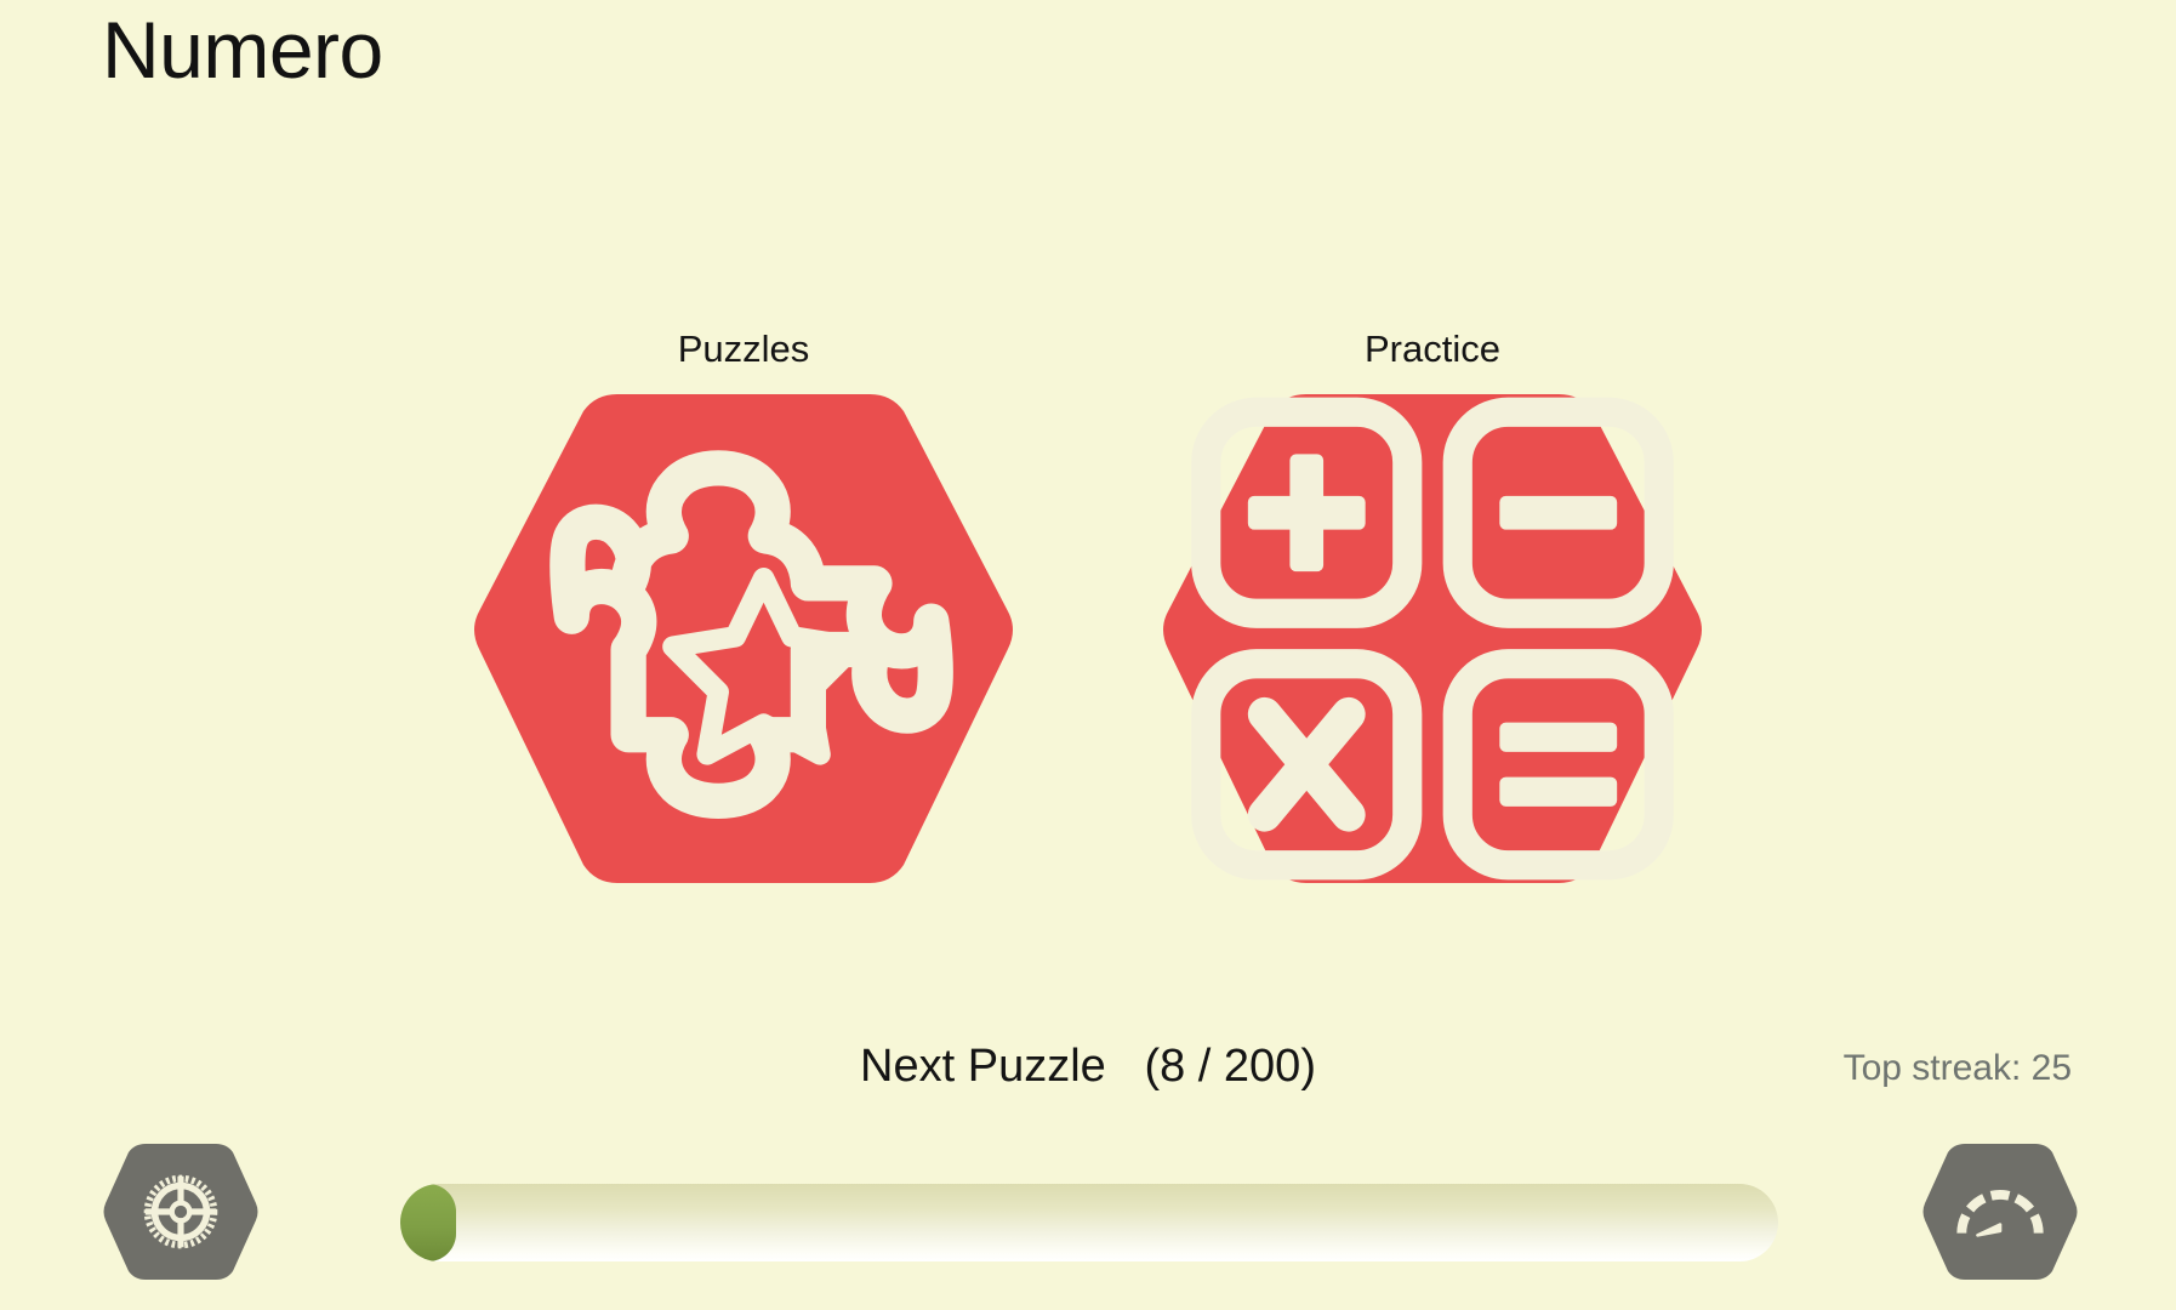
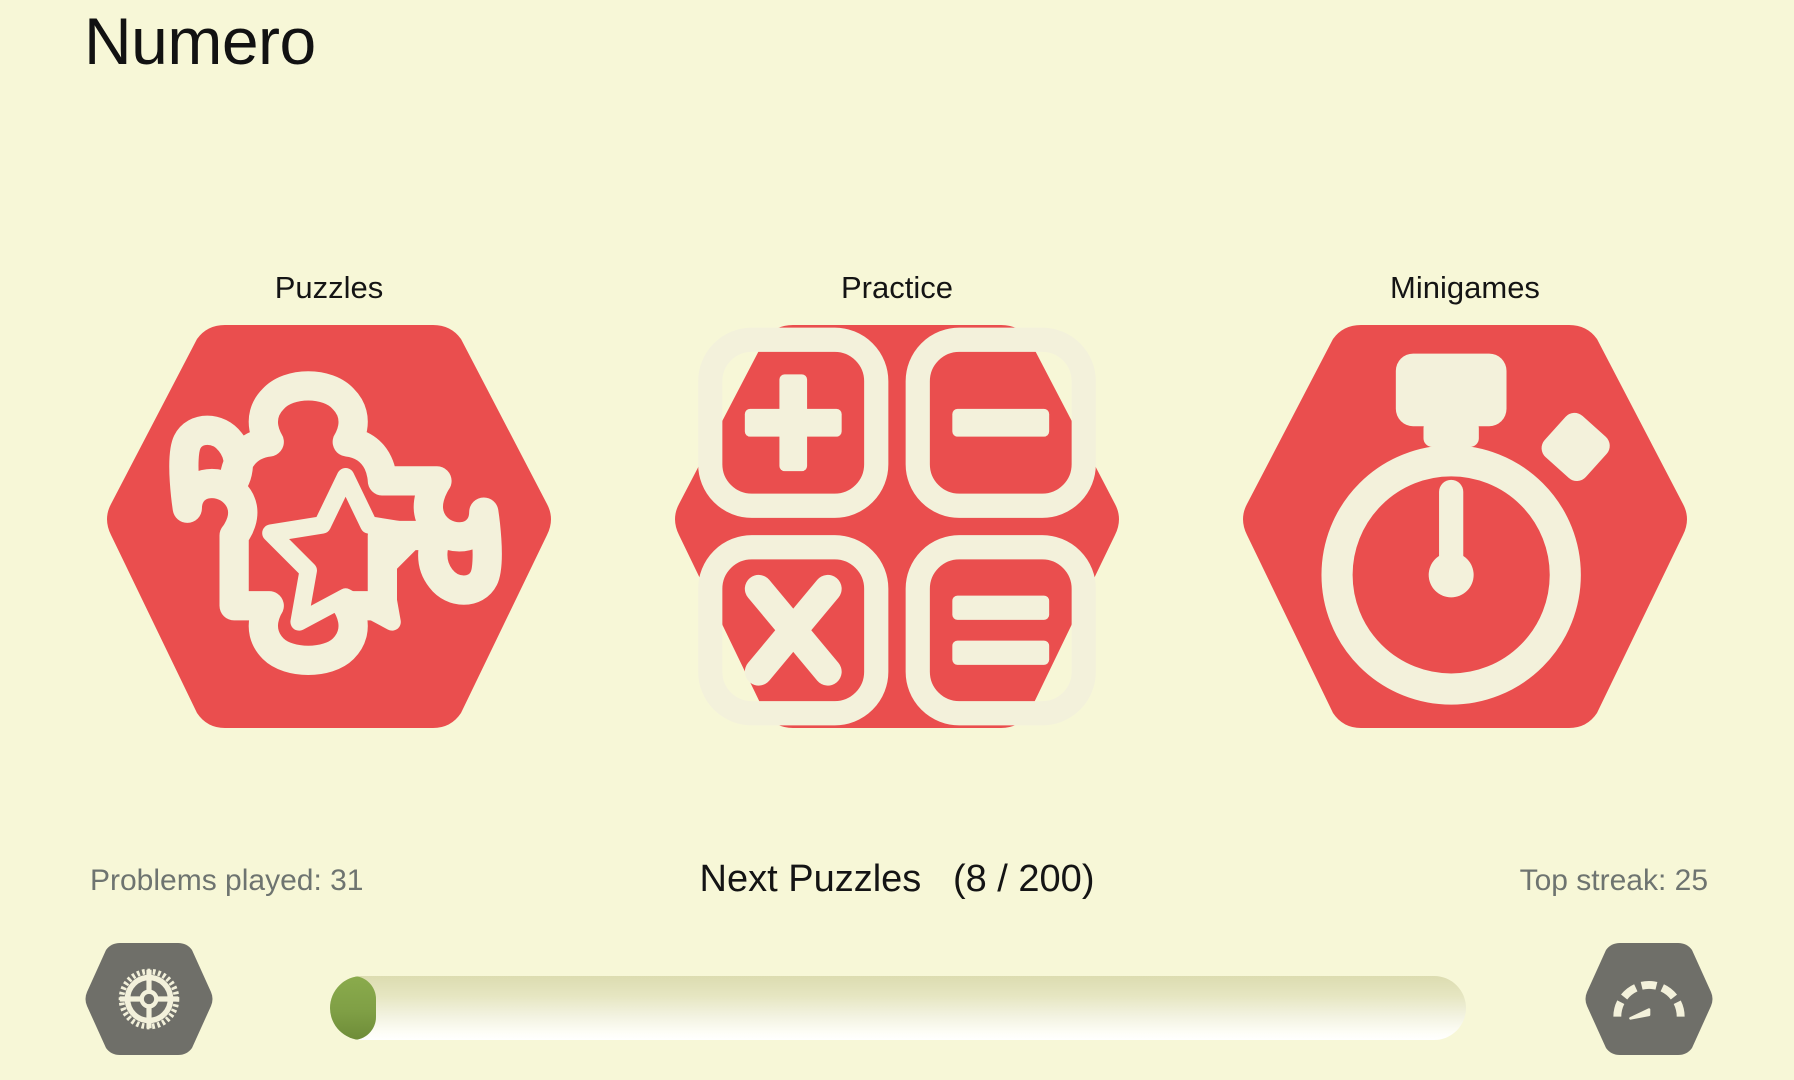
  Numero
  Puzzles
  Practice
+ Minigames
+ Problems played: 31
- Next Puzzle (8 / 200)
+ Next Puzzles (8 / 200)
  Top streak: 25
